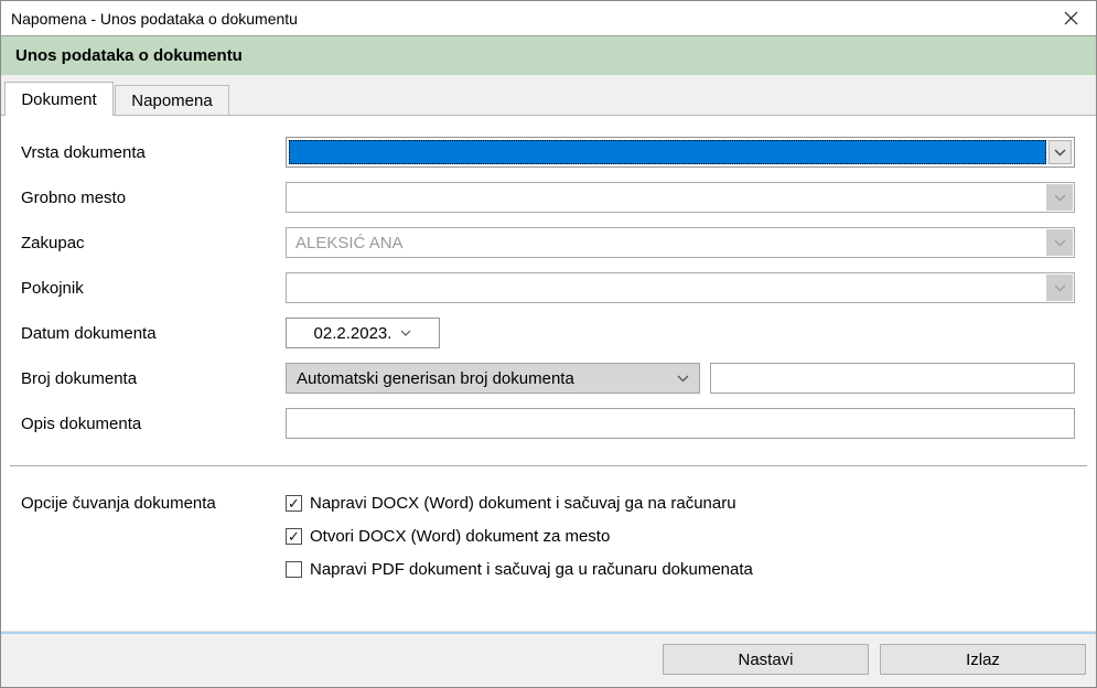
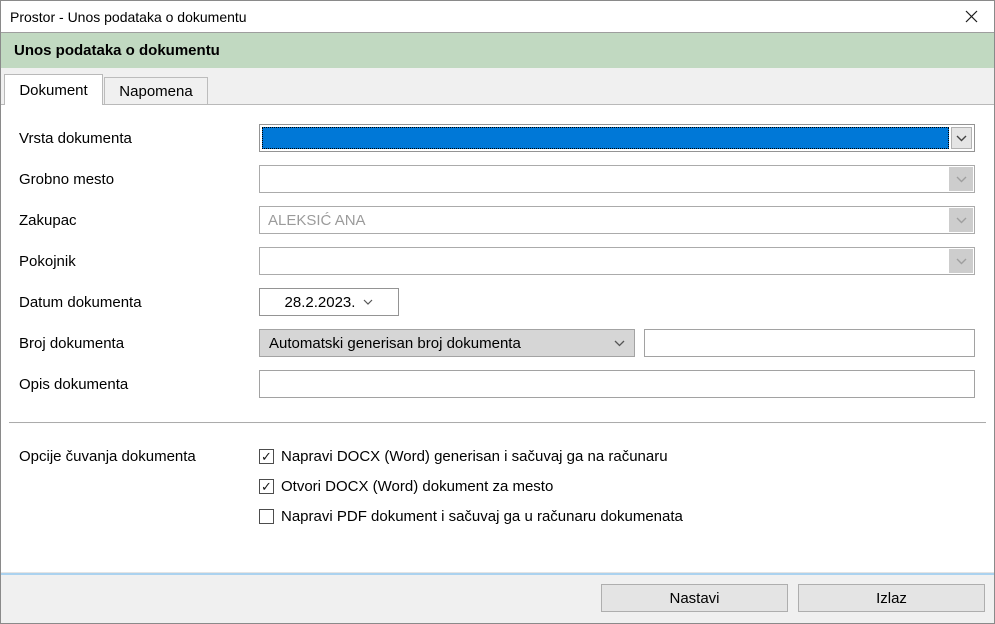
- Napomena - Unos podataka o dokumentu
+ Prostor - Unos podataka o dokumentu
  Unos podataka o dokumentu
  Dokument
  Napomena
  Vrsta dokumenta
  Grobno mesto
  Zakupac
  ALEKSIĆ ANA
  Pokojnik
  Datum dokumenta
- 02.2.2023.
+ 28.2.2023.
  Broj dokumenta
  Automatski generisan broj dokumenta
  Opis dokumenta
  Opcije čuvanja dokumenta
  ✓
- Napravi DOCX (Word) dokument i sačuvaj ga na računaru
+ Napravi DOCX (Word) generisan i sačuvaj ga na računaru
  ✓
  Otvori DOCX (Word) dokument za mesto
  Napravi PDF dokument i sačuvaj ga u računaru dokumenata
  Nastavi
  Izlaz
